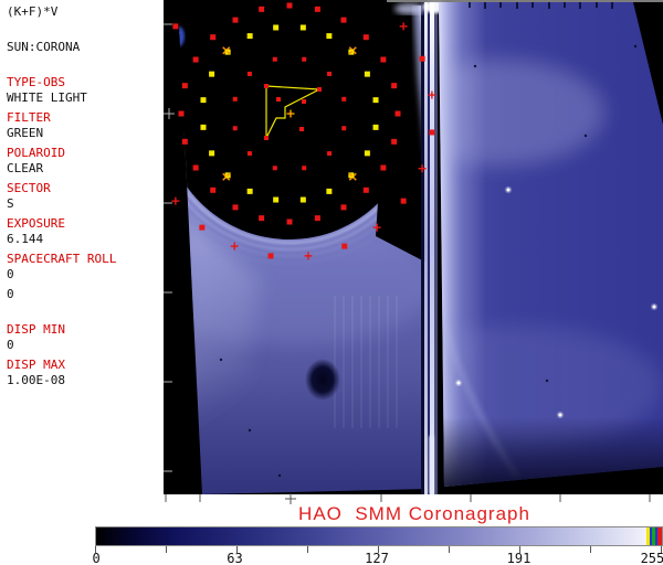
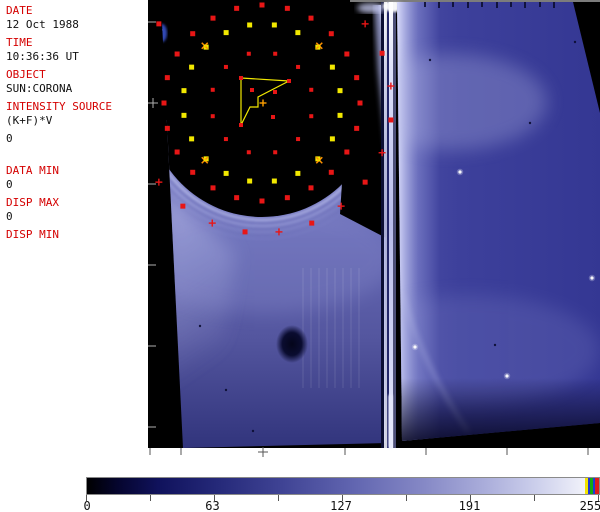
+ DATE
+ 12 Oct 1988
+ TIME
+ 10:36:36 UT
+ OBJECT
- (K+F)*V
+ SUN:CORONA
+ INTENSITY SOURCE
- SUN:CORONA
+ (K+F)*V
- TYPE-OBS
- WHITE LIGHT
- FILTER
- GREEN
- POLAROID
- CLEAR
- SECTOR
- S
- EXPOSURE
- 6.144
- SPACECRAFT ROLL
  0
+ DATA MIN
  0
- DISP MIN
+ DISP MAX
  0
- DISP MAX
+ DISP MIN
- 1.00E-08
- HAO SMM Coronagraph
  0
  63
  127
  191
  255
